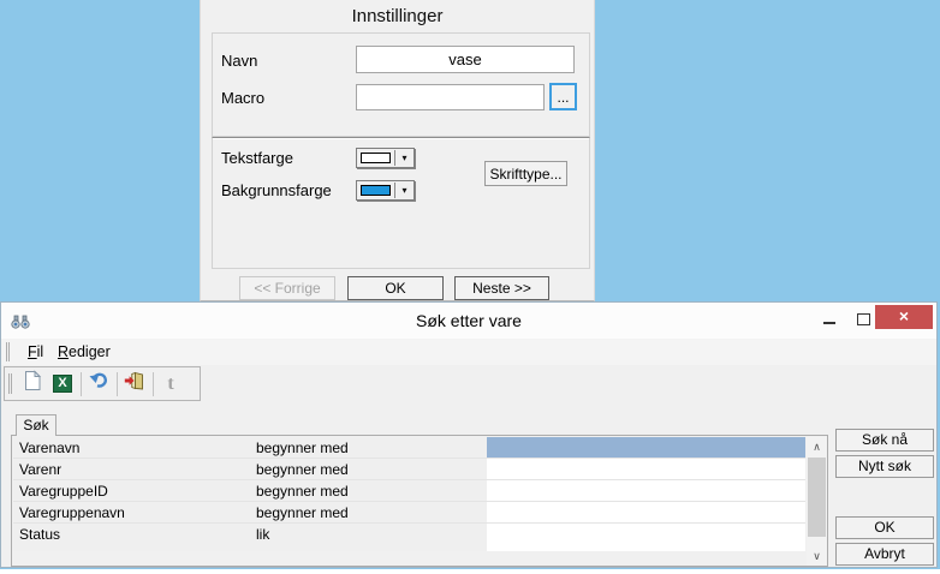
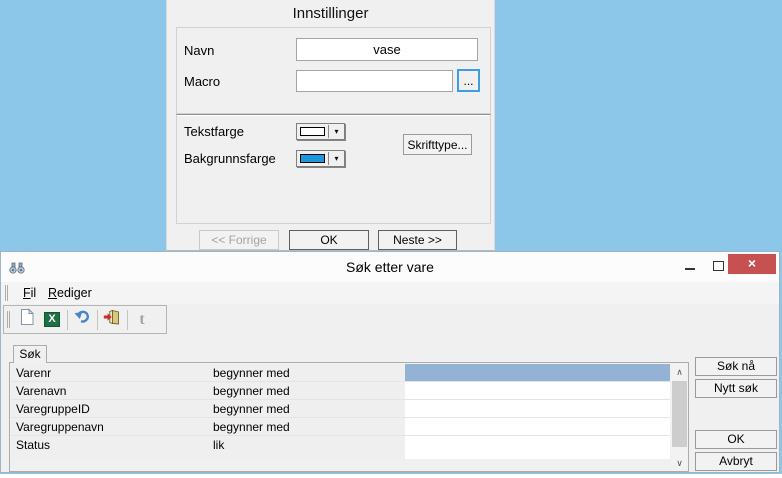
  Innstillinger
  Navn
  vase
  Macro
  ...
  Tekstfarge
  ▾
  Bakgrunnsfarge
  ▾
  Skrifttype...
  << Forrige
  OK
  Neste >>
  Søk etter vare
  ×
  Fil
  Rediger
  X
  t
  Søk
- Varenavn
+ Varenr
  begynner med
- Varenr
+ Varenavn
  begynner med
  VaregruppeID
  begynner med
  Varegruppenavn
  begynner med
  Status
  lik
  ∧
  ∨
  Søk nå
  Nytt søk
  OK
  Avbryt
